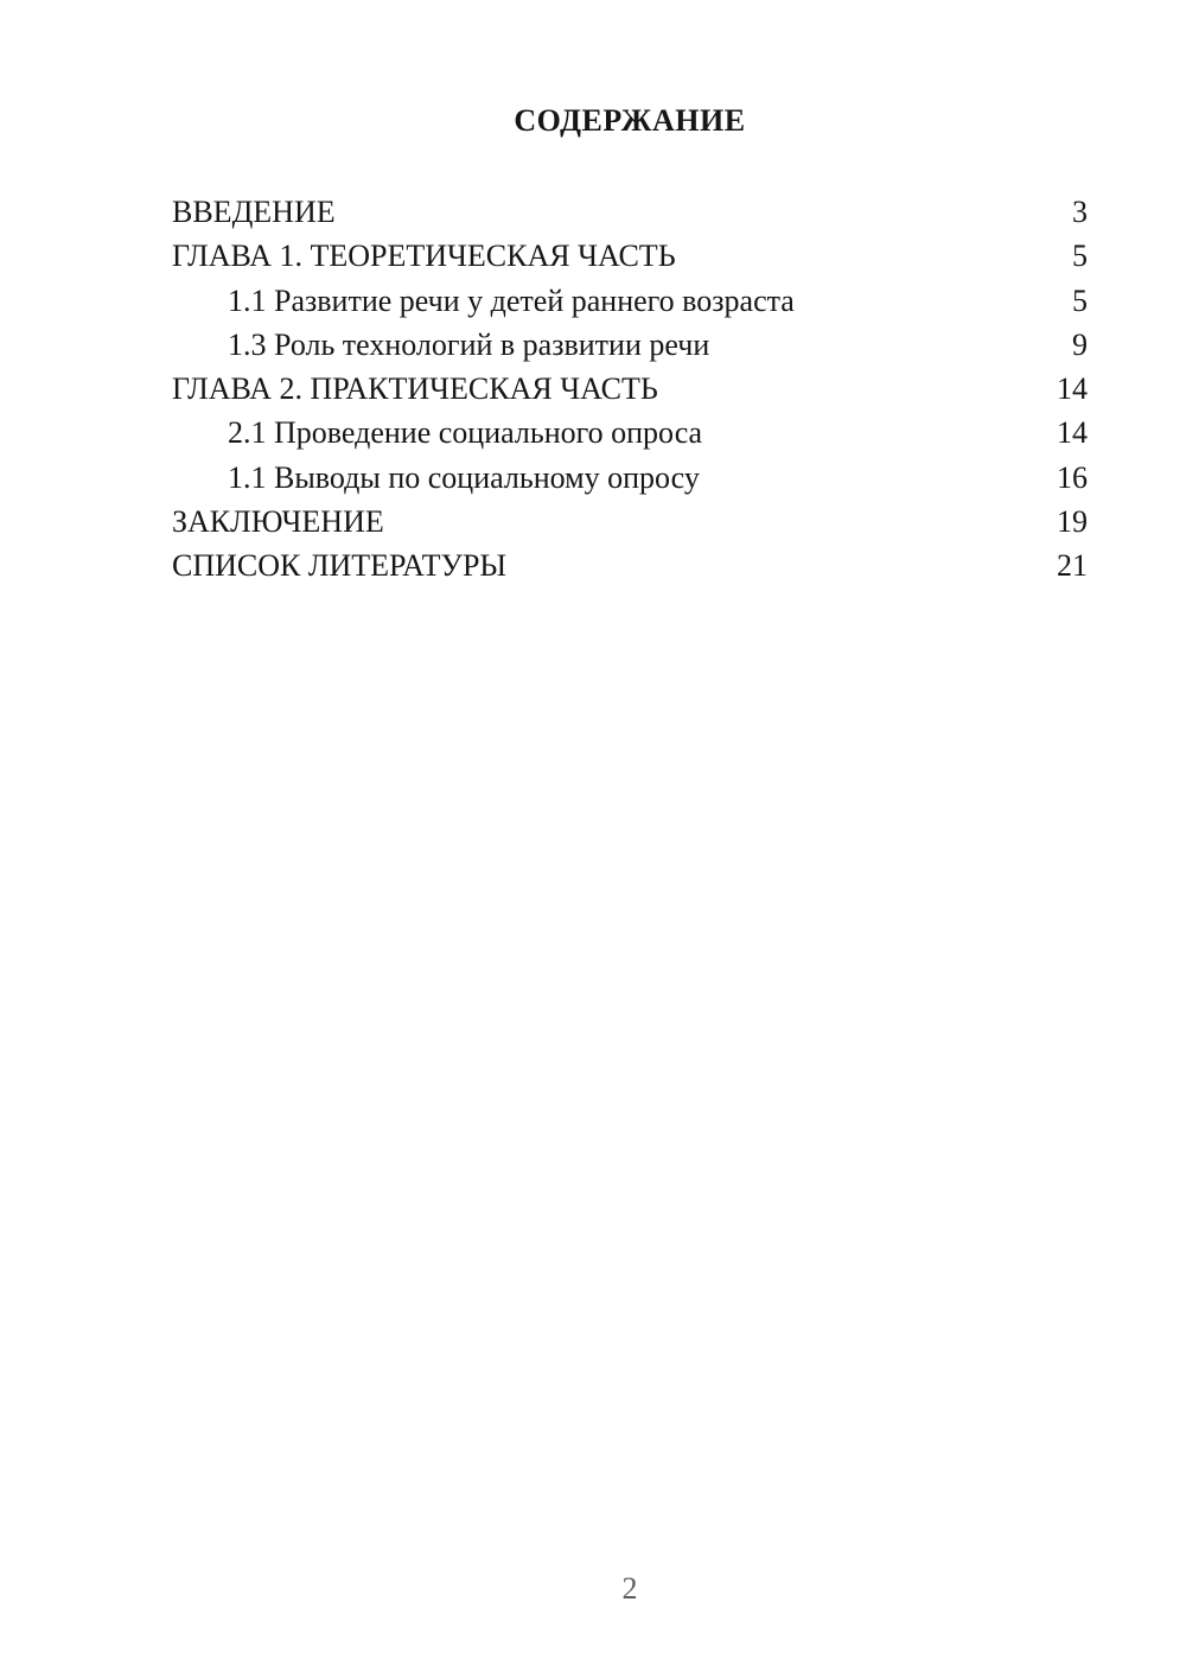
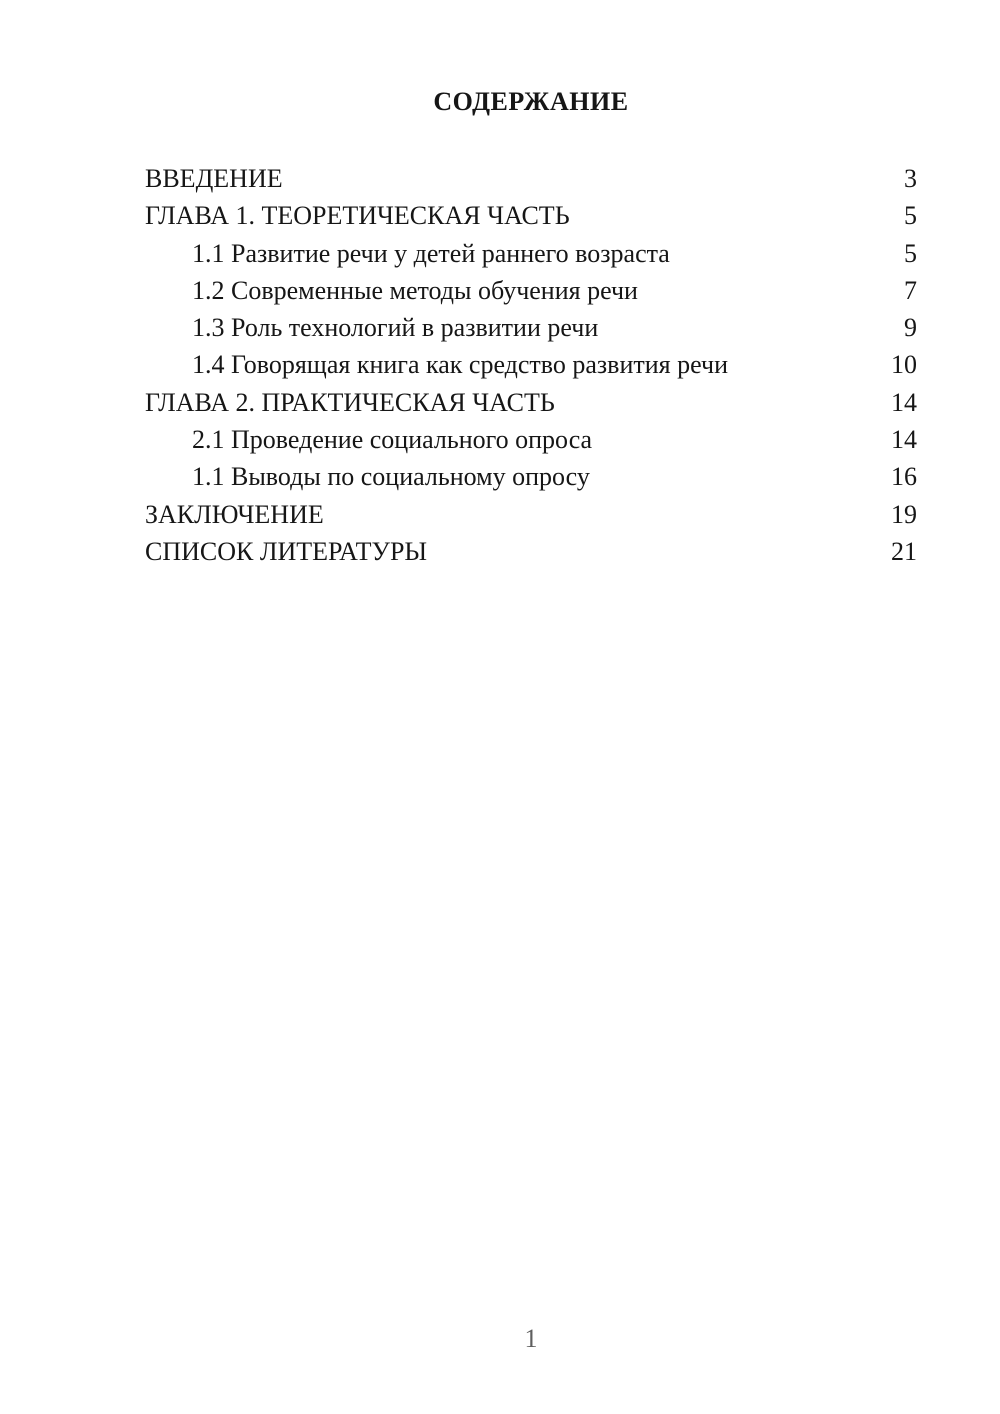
  СОДЕРЖАНИЕ
  ВВЕДЕНИЕ
  3
  ГЛАВА 1. ТЕОРЕТИЧЕСКАЯ ЧАСТЬ
  5
  1.1 Развитие речи у детей раннего возраста
  5
+ 1.2 Современные методы обучения речи
+ 7
  1.3 Роль технологий в развитии речи
  9
+ 1.4 Говорящая книга как средство развития речи
+ 10
  ГЛАВА 2. ПРАКТИЧЕСКАЯ ЧАСТЬ
  14
  2.1 Проведение социального опроса
  14
  1.1 Выводы по социальному опросу
  16
  ЗАКЛЮЧЕНИЕ
  19
  СПИСОК ЛИТЕРАТУРЫ
  21
- 2
+ 1
